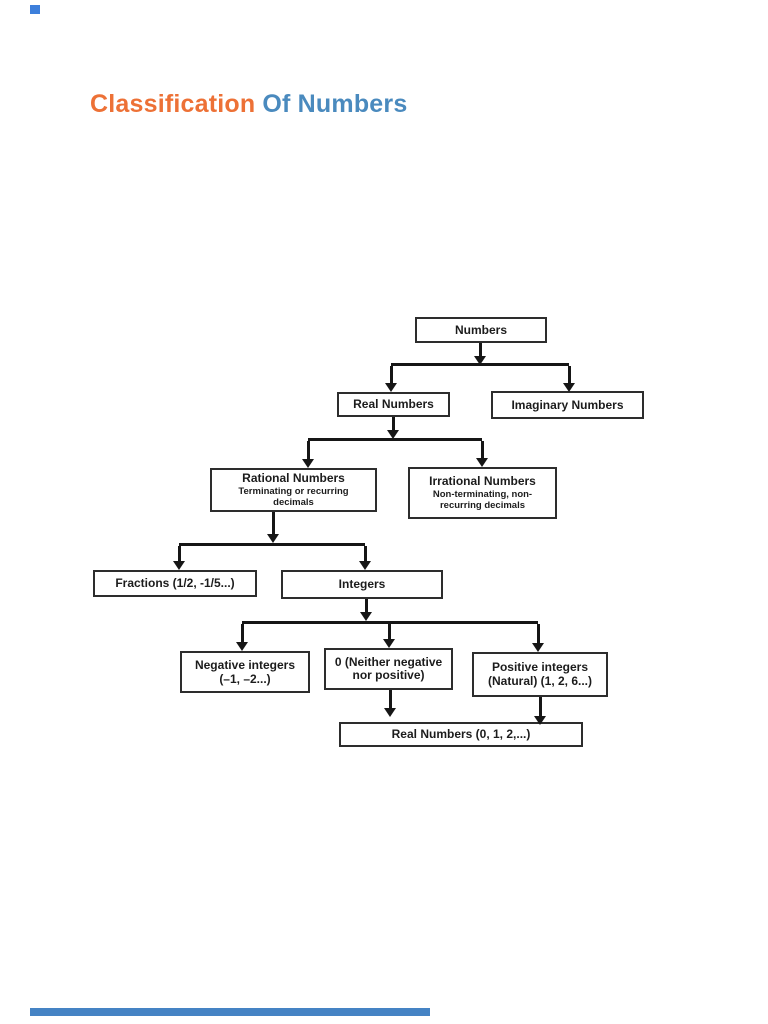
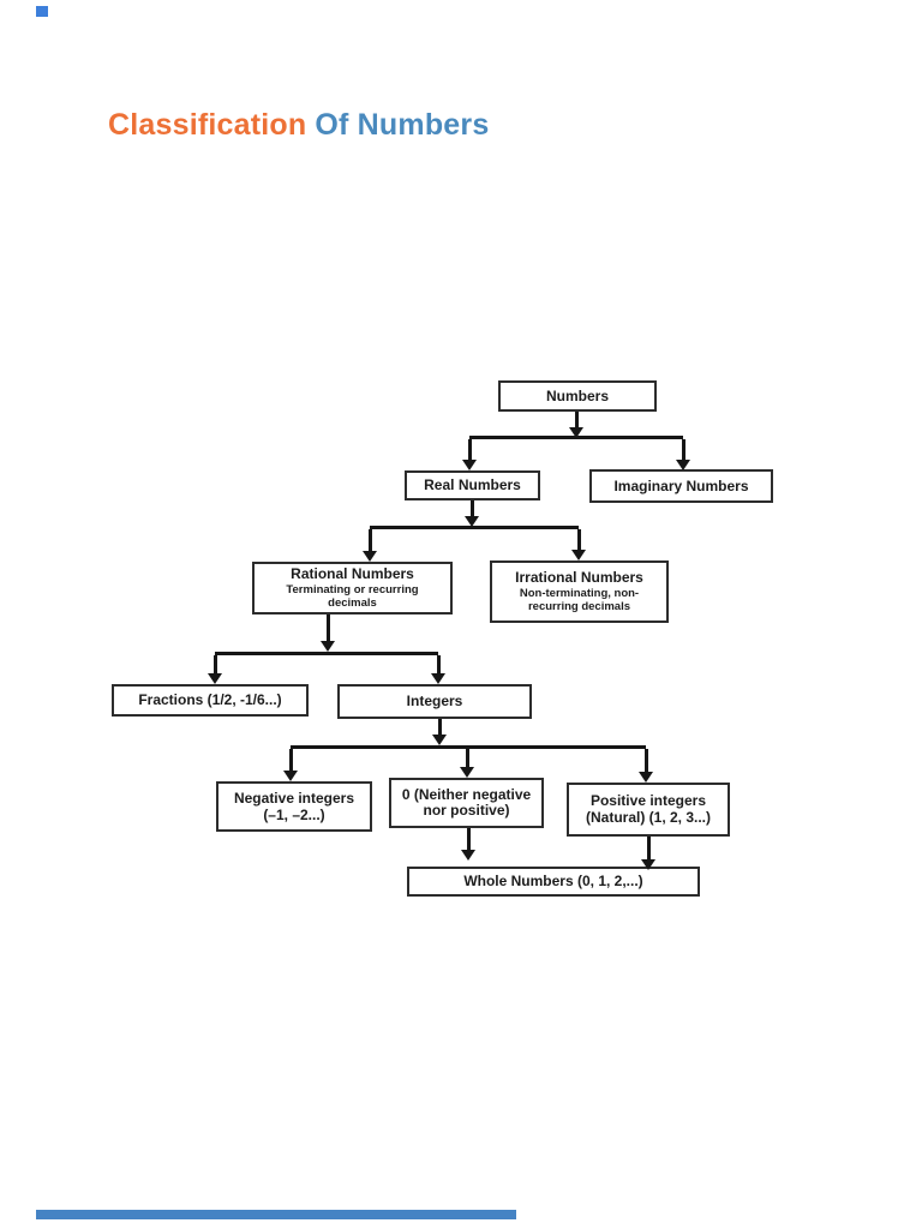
  Classification Of Numbers
  Numbers
  Real Numbers
  Imaginary Numbers
  Rational Numbers
  Terminating or recurring
  decimals
  Irrational Numbers
  Non-terminating, non-
  recurring decimals
- Fractions (1/2, -1/5...)
+ Fractions (1/2, -1/6...)
  Integers
  Negative integers
  (–1, –2...)
  0 (Neither negative
  nor positive)
  Positive integers
- (Natural) (1, 2, 6...)
+ (Natural) (1, 2, 3...)
- Real Numbers (0, 1, 2,...)
+ Whole Numbers (0, 1, 2,...)
